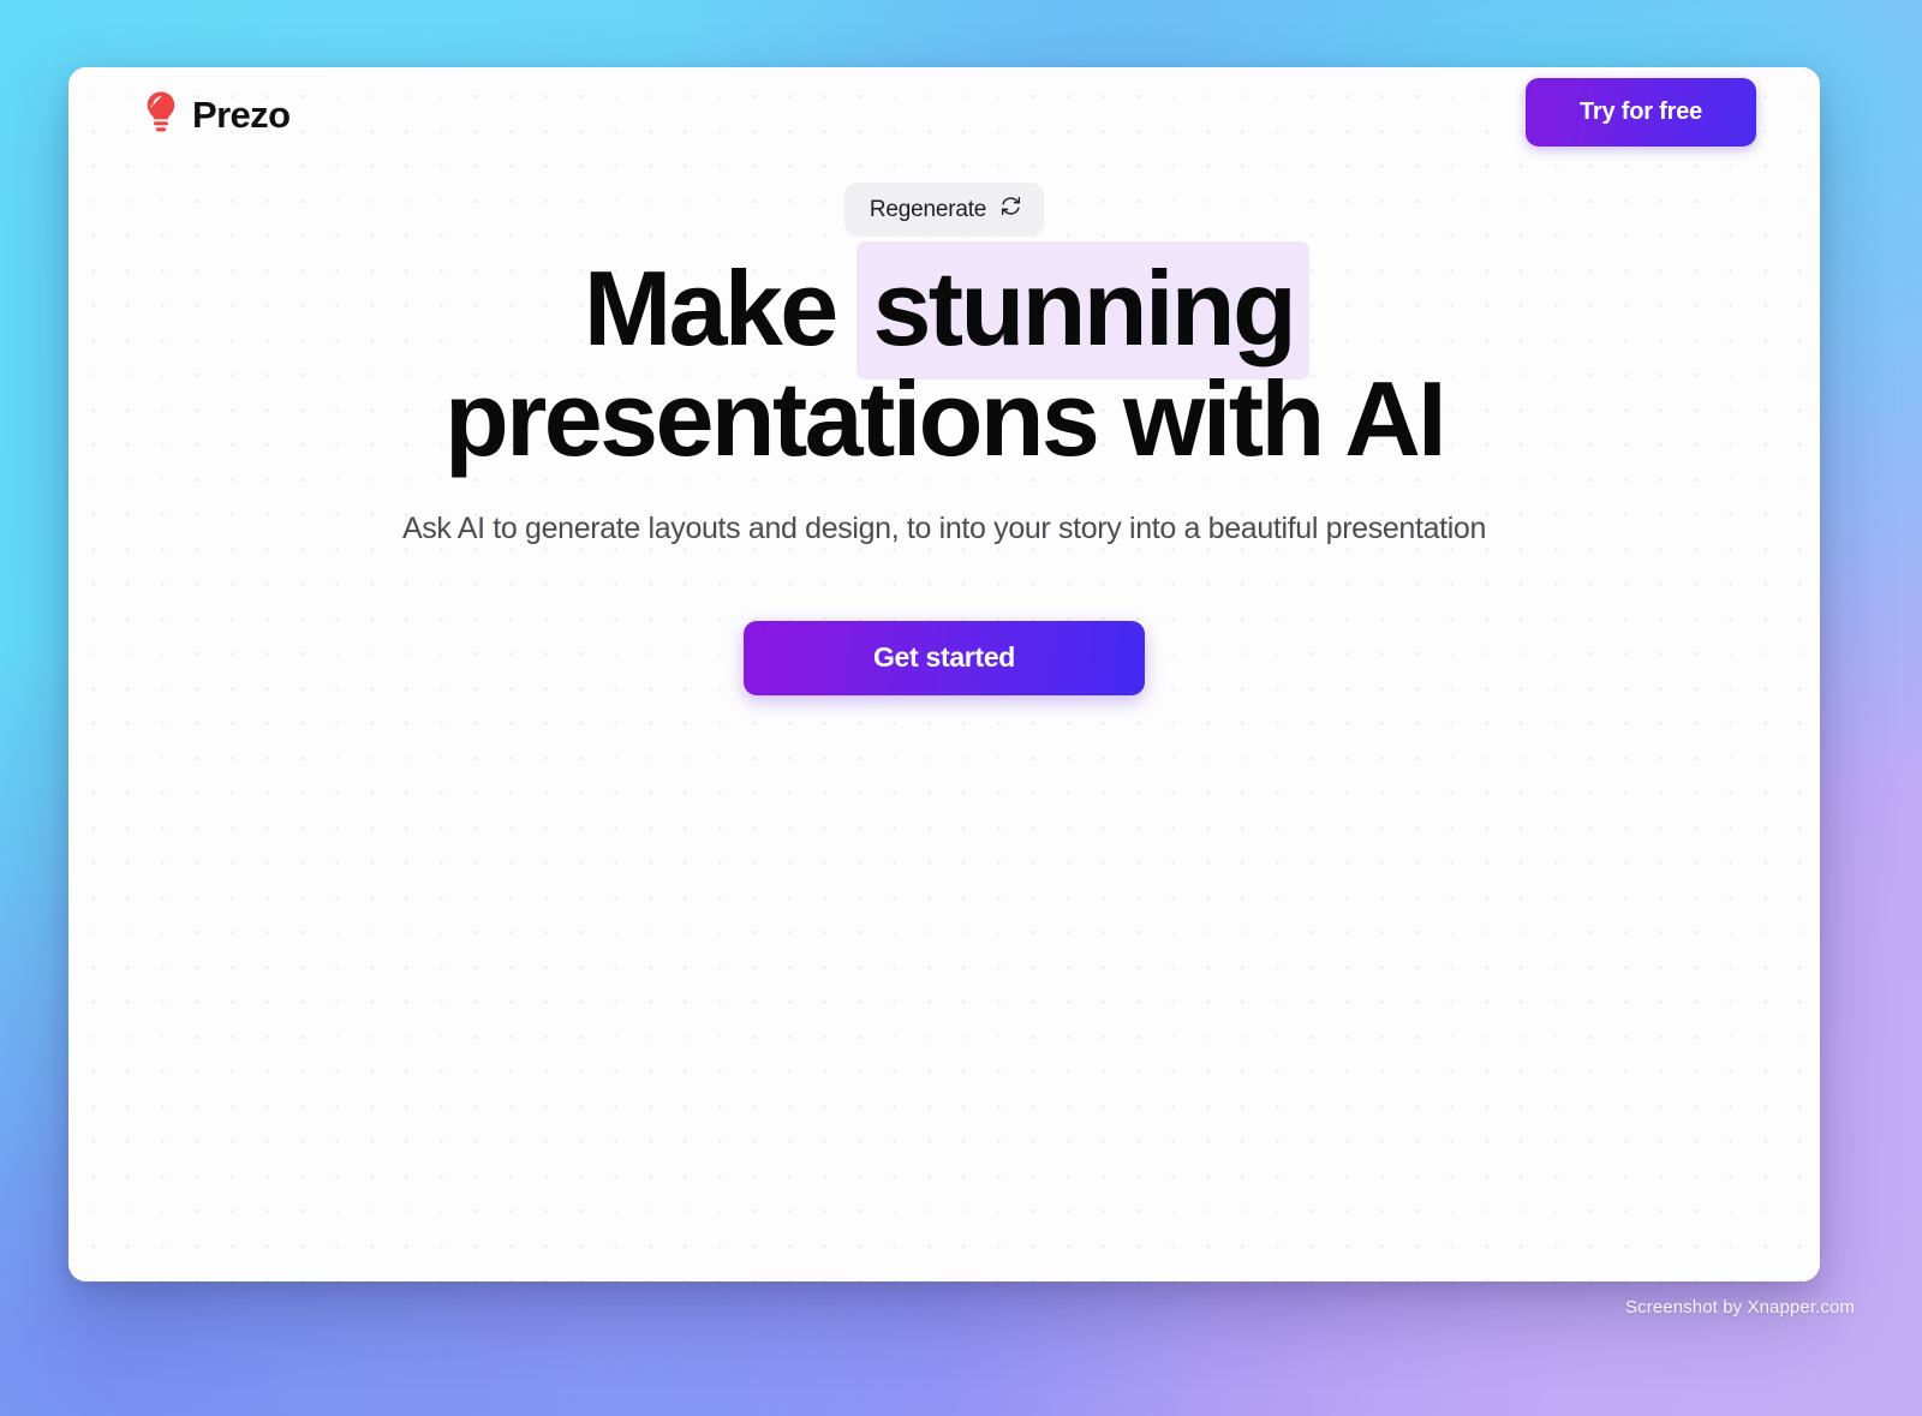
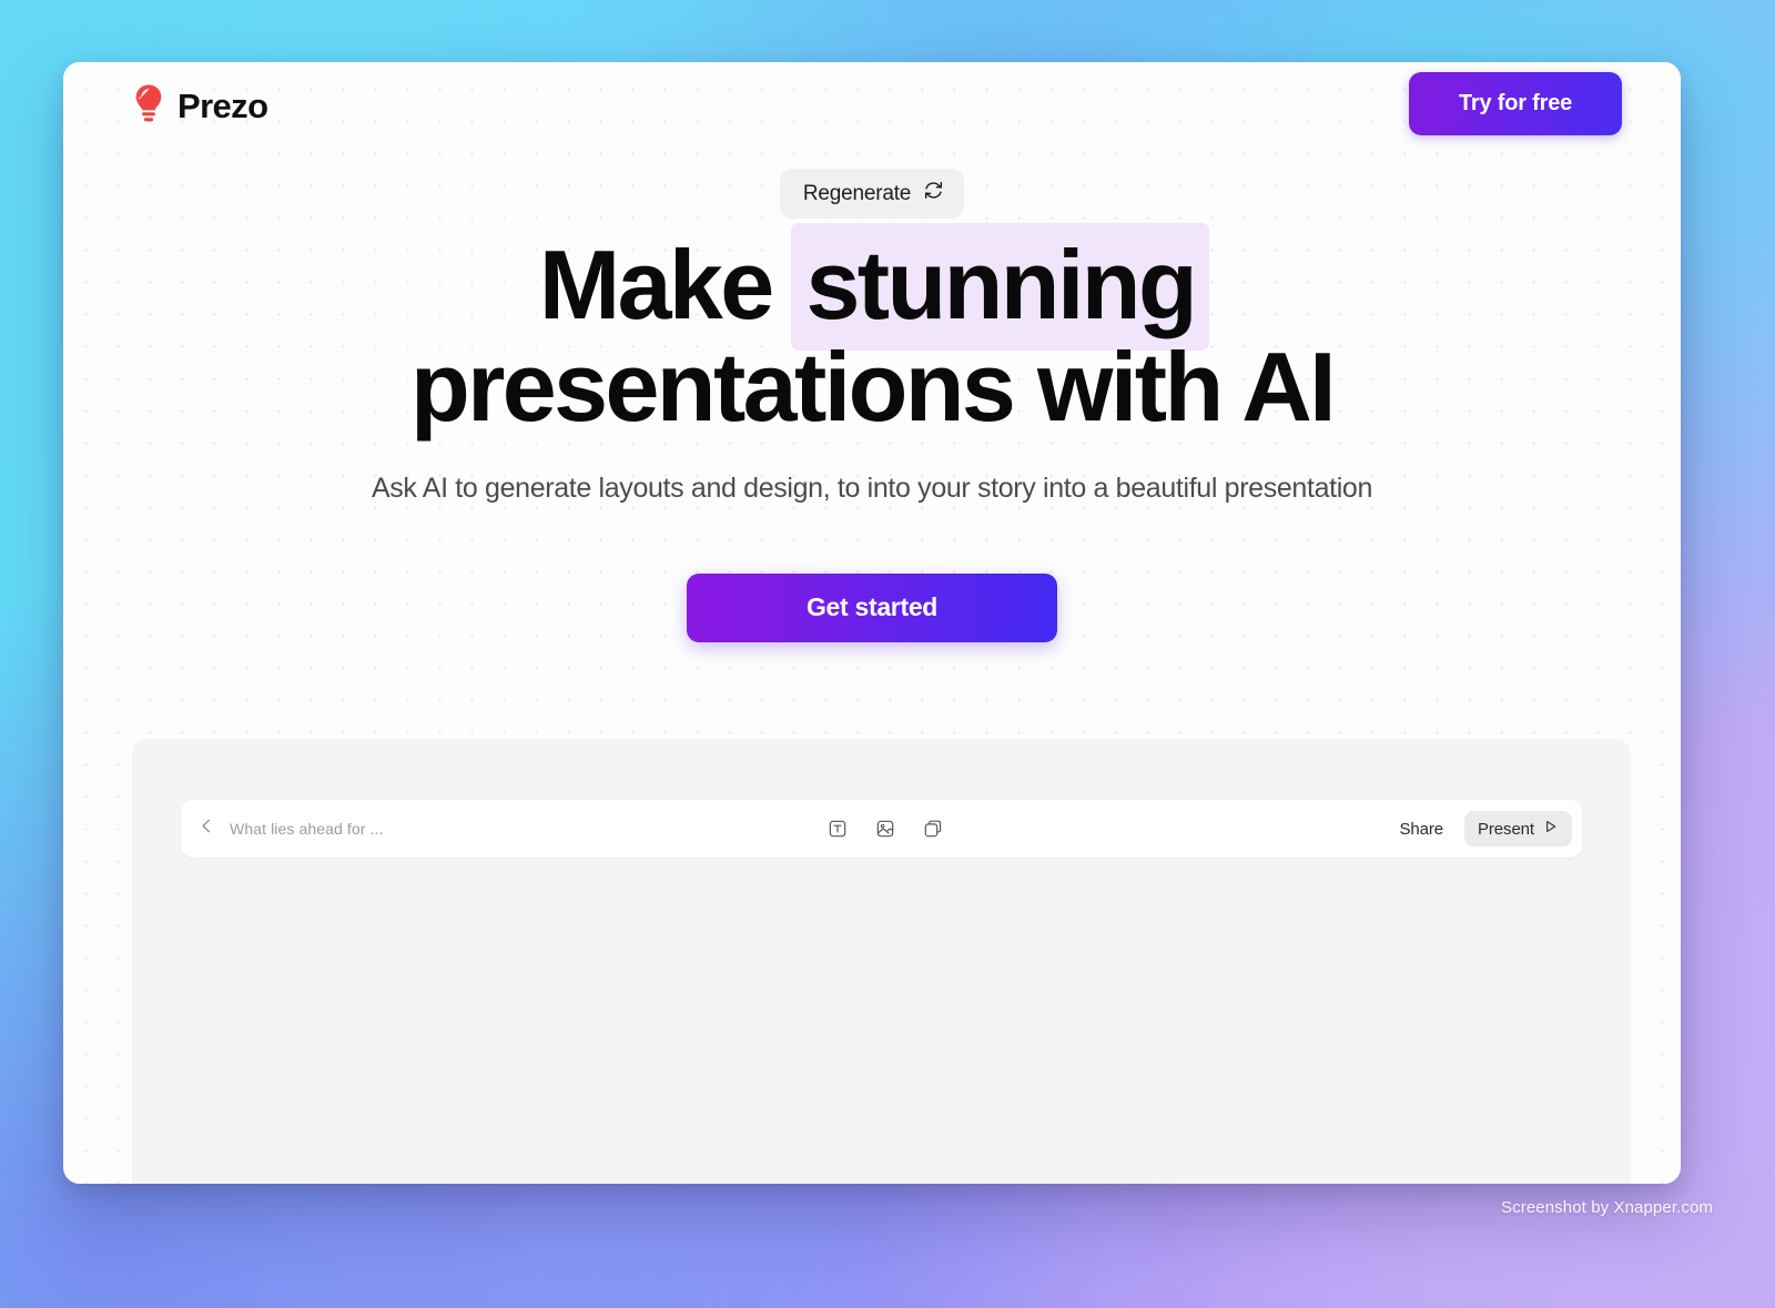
  Prezo
  Try for free
  Regenerate
  Make stunning
  presentations with AI
  Ask AI to generate layouts and design, to into your story into a beautiful presentation
  Get started
+ What lies ahead for ...
+ Share
+ Present
  Screenshot by Xnapper.com
